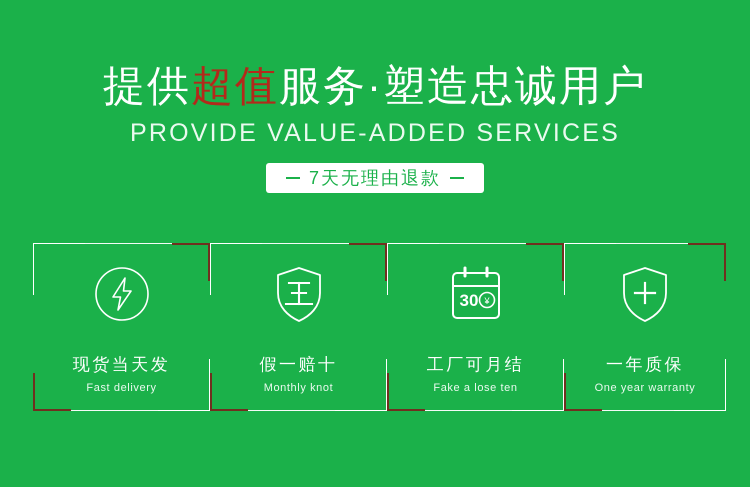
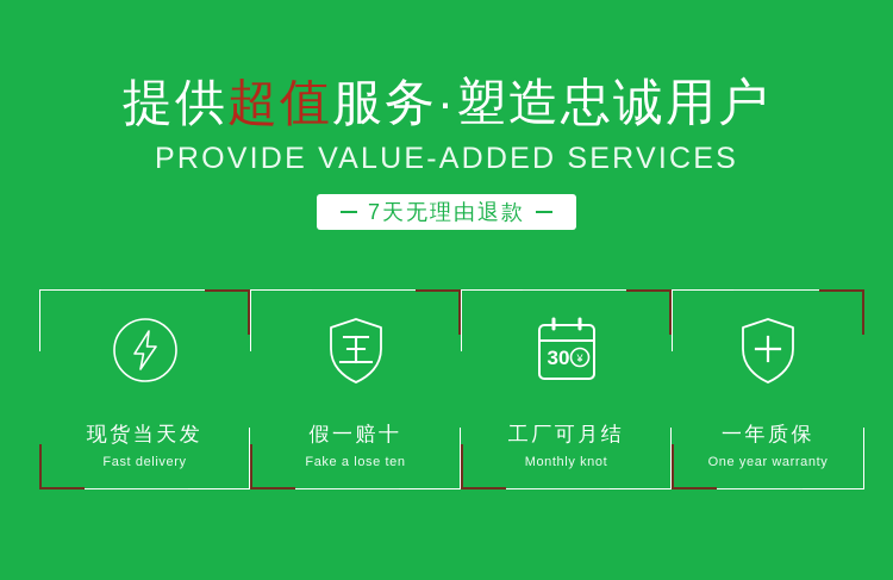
  提供超值服务·塑造忠诚用户
  PROVIDE VALUE-ADDED SERVICES
  7天无理由退款
  现货当天发
  Fast delivery
  假一赔十
- Monthly knot
+ Fake a lose ten
  30
  ¥
  工厂可月结
- Fake a lose ten
+ Monthly knot
  一年质保
  One year warranty
